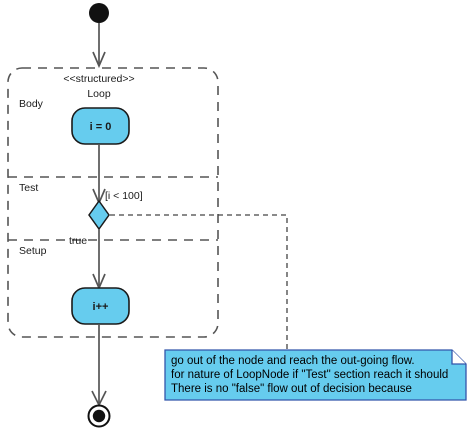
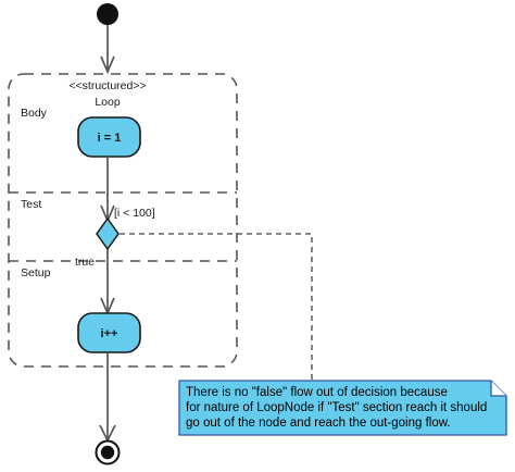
  <<structured>>
  Loop
  Body
  Test
  Setup
- i = 0
+ i = 1
  [i < 100]
  true
  i++
- go out of the node and reach the out-going flow.
+ There is no "false" flow out of decision because
  for nature of LoopNode if "Test" section reach it should
- There is no "false" flow out of decision because
+ go out of the node and reach the out-going flow.
